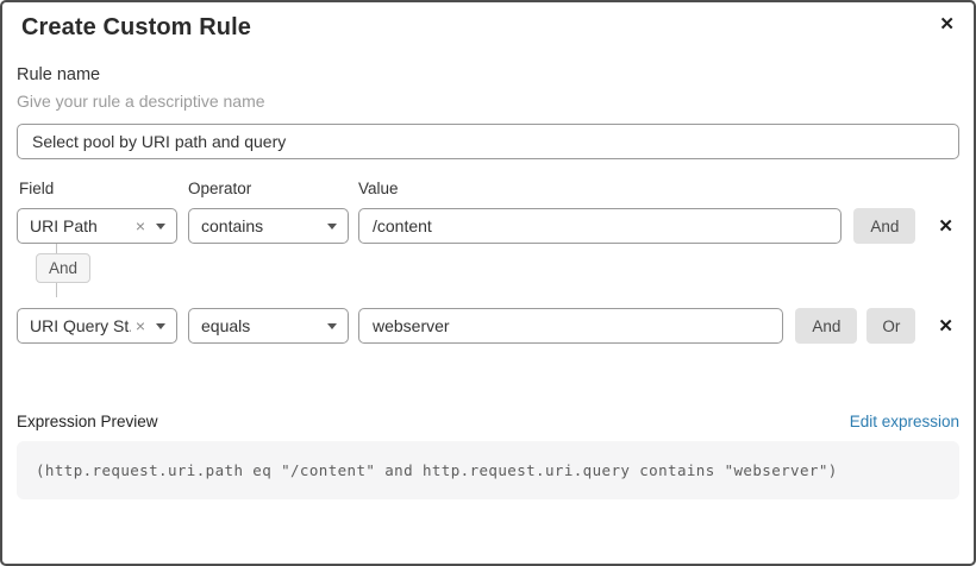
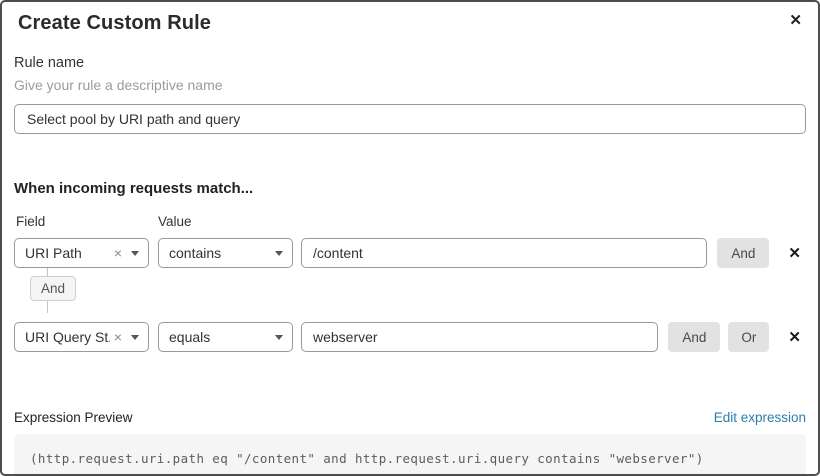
  Create Custom Rule
  ✕
  Rule name
  Give your rule a descriptive name
  Select pool by URI path and query
+ When incoming requests match...
  Field
- Operator
  Value
  URI Path
  ×
  contains
  /content
  And
  ✕
  And
  URI Query St
  ×
  equals
  webserver
  And
  Or
  ✕
  Expression Preview
  Edit expression
  (http.request.uri.path eq "/content" and http.request.uri.query contains "webserver")
